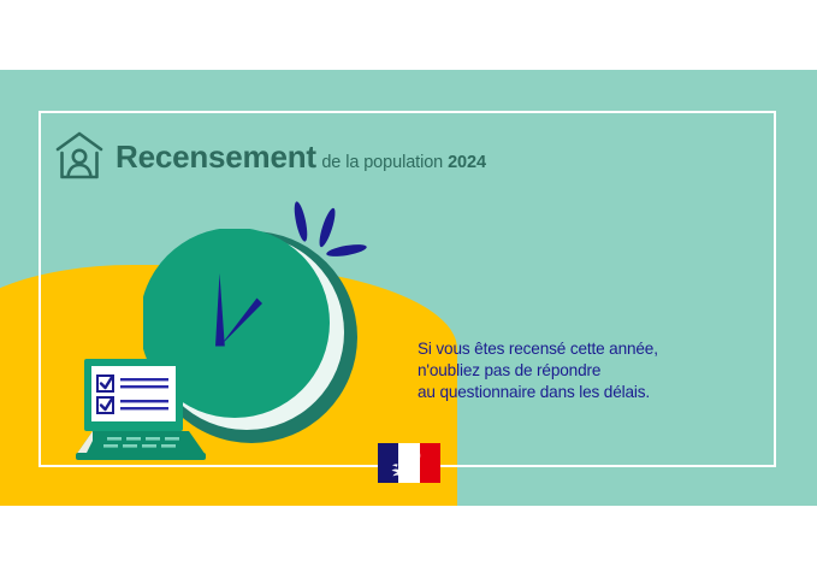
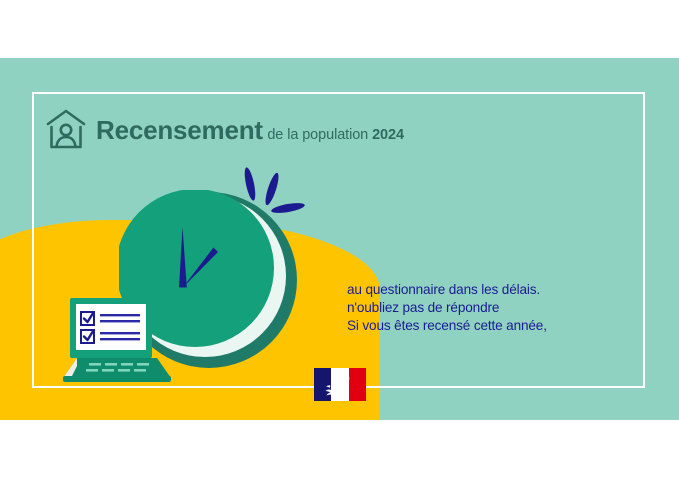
  Recensement de la population 2024
- Si vous êtes recensé cette année,
+ au questionnaire dans les délais.
  n'oubliez pas de répondre
- au questionnaire dans les délais.
+ Si vous êtes recensé cette année,
